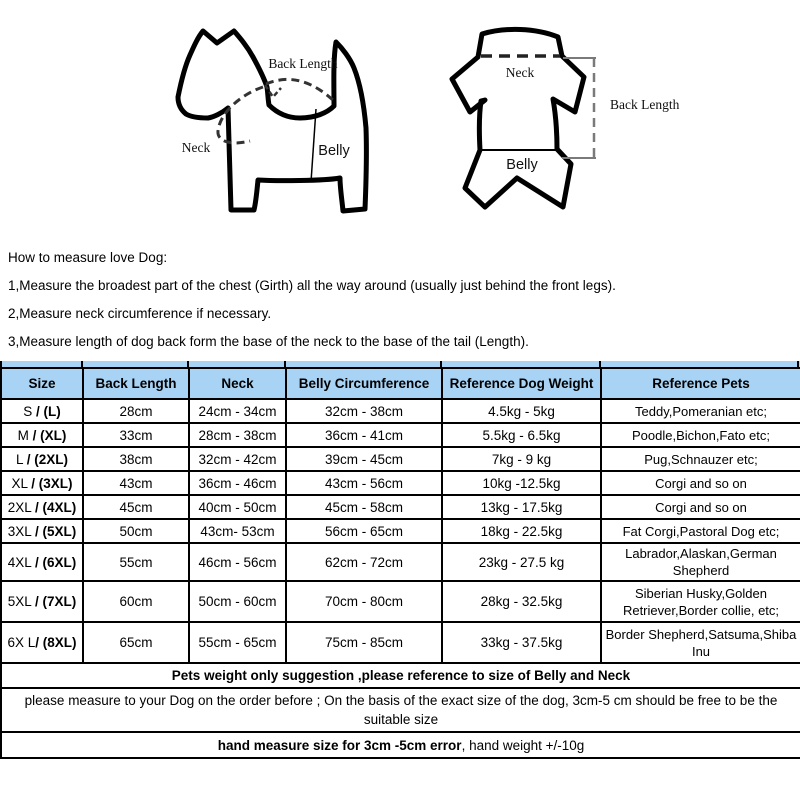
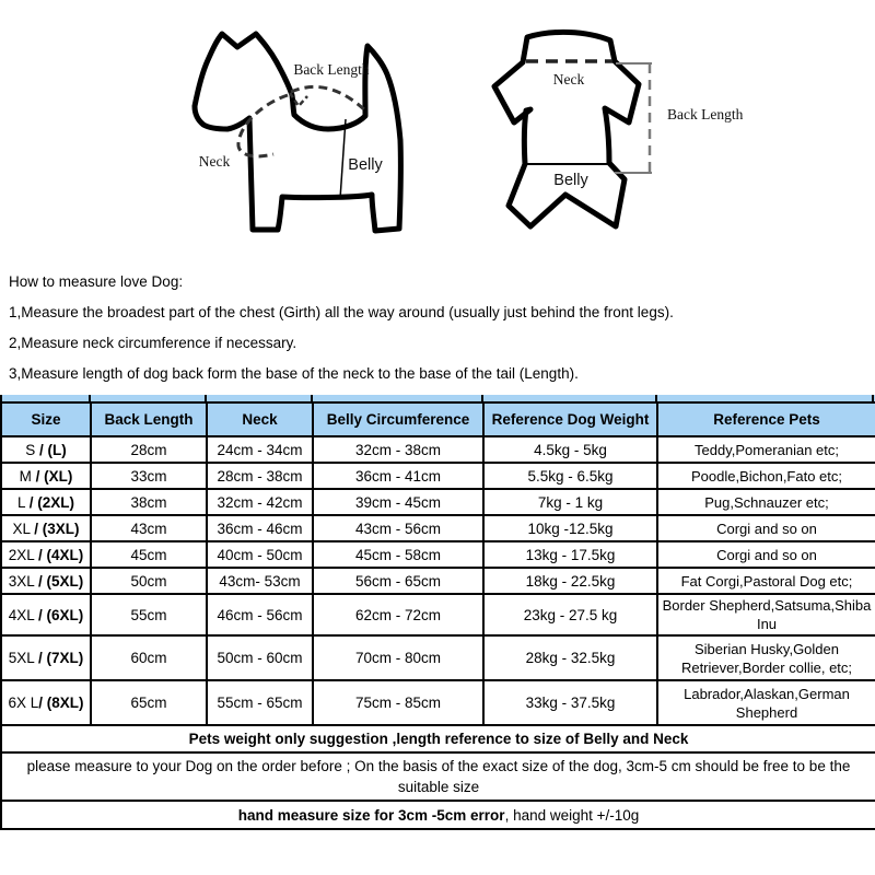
  Back Length
  Neck
  Belly
  Neck
  Belly
  Back Length
  How to measure love Dog:
  1,Measure the broadest part of the chest (Girth) all the way around (usually just behind the front legs).
  2,Measure neck circumference if necessary.
  3,Measure length of dog back form the base of the neck to the base of the tail (Length).
  Size	Back Length	Neck	Belly Circumference	Reference Dog Weight	Reference Pets
  S / (L)	28cm	24cm - 34cm	32cm - 38cm	4.5kg - 5kg	Teddy,Pomeranian etc;
  M / (XL)	33cm	28cm - 38cm	36cm - 41cm	5.5kg - 6.5kg	Poodle,Bichon,Fato etc;
- L / (2XL)	38cm	32cm - 42cm	39cm - 45cm	7kg - 9 kg	Pug,Schnauzer etc;
+ L / (2XL)	38cm	32cm - 42cm	39cm - 45cm	7kg - 1 kg	Pug,Schnauzer etc;
  XL / (3XL)	43cm	36cm - 46cm	43cm - 56cm	10kg -12.5kg	Corgi and so on
  2XL / (4XL)	45cm	40cm - 50cm	45cm - 58cm	13kg - 17.5kg	Corgi and so on
  3XL / (5XL)	50cm	43cm- 53cm	56cm - 65cm	18kg - 22.5kg	Fat Corgi,Pastoral Dog etc;
- 4XL / (6XL)	55cm	46cm - 56cm	62cm - 72cm	23kg - 27.5 kg	Labrador,Alaskan,German Shepherd
+ 4XL / (6XL)	55cm	46cm - 56cm	62cm - 72cm	23kg - 27.5 kg	Border Shepherd,Satsuma,Shiba Inu
  5XL / (7XL)	60cm	50cm - 60cm	70cm - 80cm	28kg - 32.5kg	Siberian Husky,Golden Retriever,Border collie, etc;
- 6X L/ (8XL)	65cm	55cm - 65cm	75cm - 85cm	33kg - 37.5kg	Border Shepherd,Satsuma,Shiba Inu
+ 6X L/ (8XL)	65cm	55cm - 65cm	75cm - 85cm	33kg - 37.5kg	Labrador,Alaskan,German Shepherd
- Pets weight only suggestion ,please reference to size of Belly and Neck
+ Pets weight only suggestion ,length reference to size of Belly and Neck
  please measure to your Dog on the order before ; On the basis of the exact size of the dog, 3cm-5 cm should be free to be the suitable size
  hand measure size for 3cm -5cm error, hand weight +/-10g
